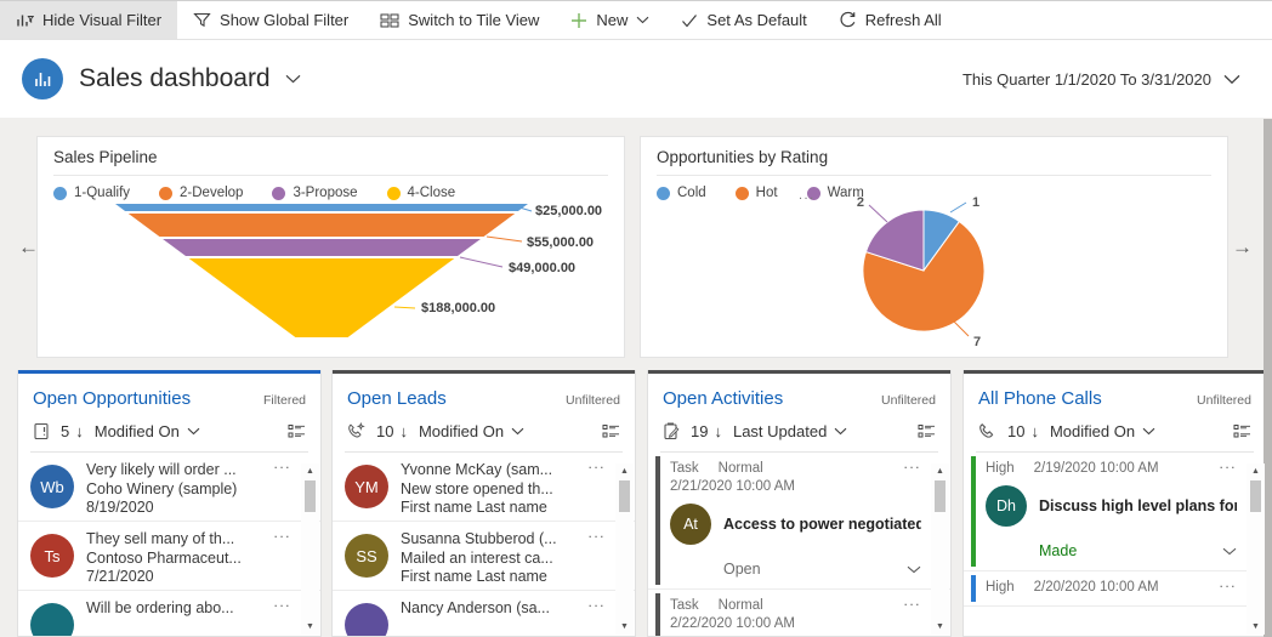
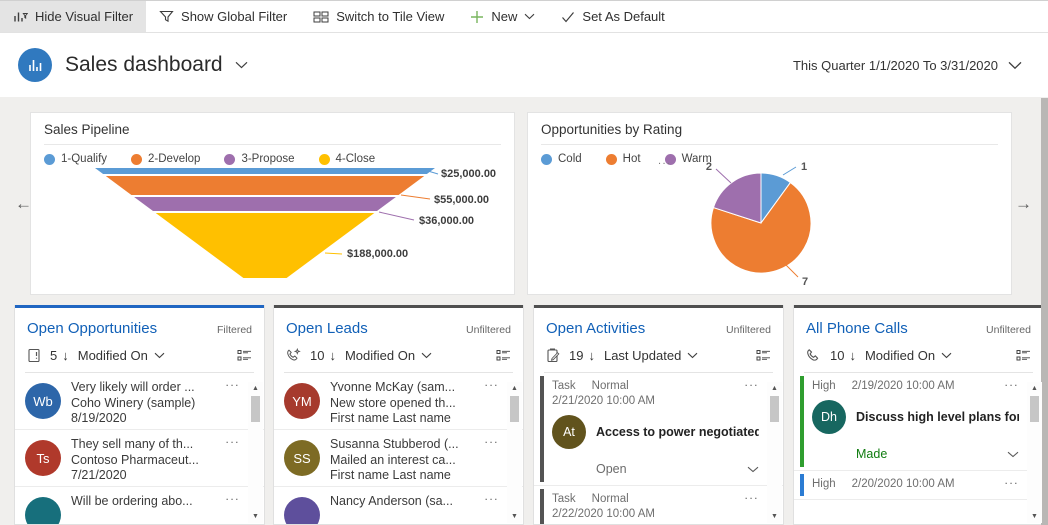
  Hide Visual Filter
  Show Global Filter
  Switch to Tile View
  New
  Set As Default
- Refresh All
  Sales dashboard
  This Quarter 1/1/2020 To 3/31/2020
  ←
  →
  Sales Pipeline
  1-Qualify
  2-Develop
  3-Propose
  4-Close
  $25,000.00
  $55,000.00
- $49,000.00
+ $36,000.00
  $188,000.00
  Opportunities by Rating
  Cold
  Hot
  Warm
  ...
  1
  2
  7
  Open Opportunities
  Filtered
  5
  ↓
  Modified On
  Wb
  Very likely will order ...
  Coho Winery (sample)
  8/19/2020
  ...
  Ts
  They sell many of th...
  Contoso Pharmaceut...
  7/21/2020
  ...
  Will be ordering abo...
  ...
  Open Leads
  Unfiltered
  10
  ↓
  Modified On
  YM
  Yvonne McKay (sam...
  New store opened th...
  First name Last name
  ...
  SS
  Susanna Stubberod (...
  Mailed an interest ca...
  First name Last name
  ...
  Nancy Anderson (sa...
  ...
  Open Activities
  Unfiltered
  19
  ↓
  Last Updated
  Task
  Normal
  2/21/2020 10:00 AM
  ...
  At
  Access to power negotiated
  Open
  Task
  Normal
  2/22/2020 10:00 AM
  ...
  All Phone Calls
  Unfiltered
  10
  ↓
  Modified On
  High
  2/19/2020 10:00 AM
  ...
  Dh
  Discuss high level plans for
  Made
  High
  2/20/2020 10:00 AM
  ...
